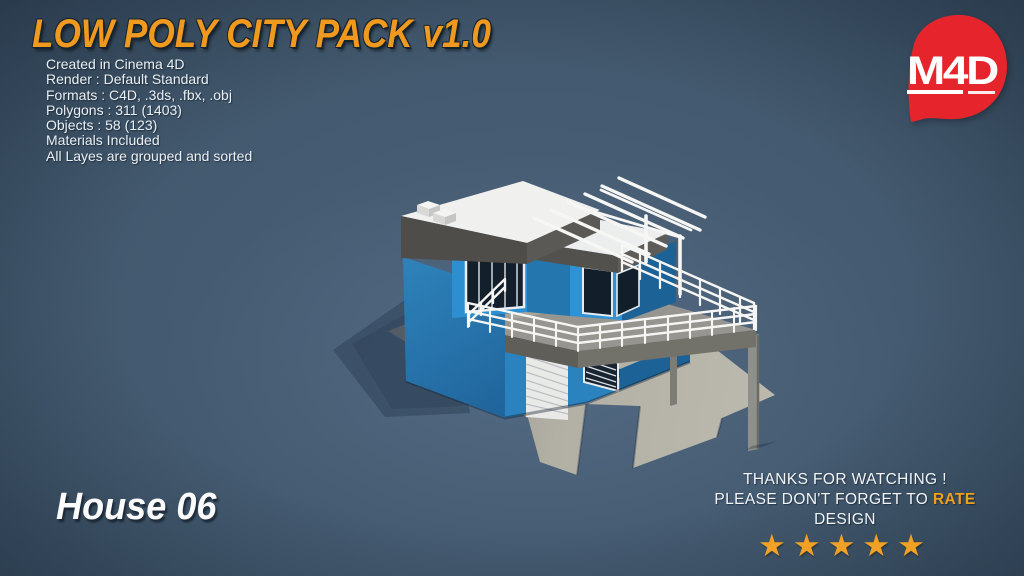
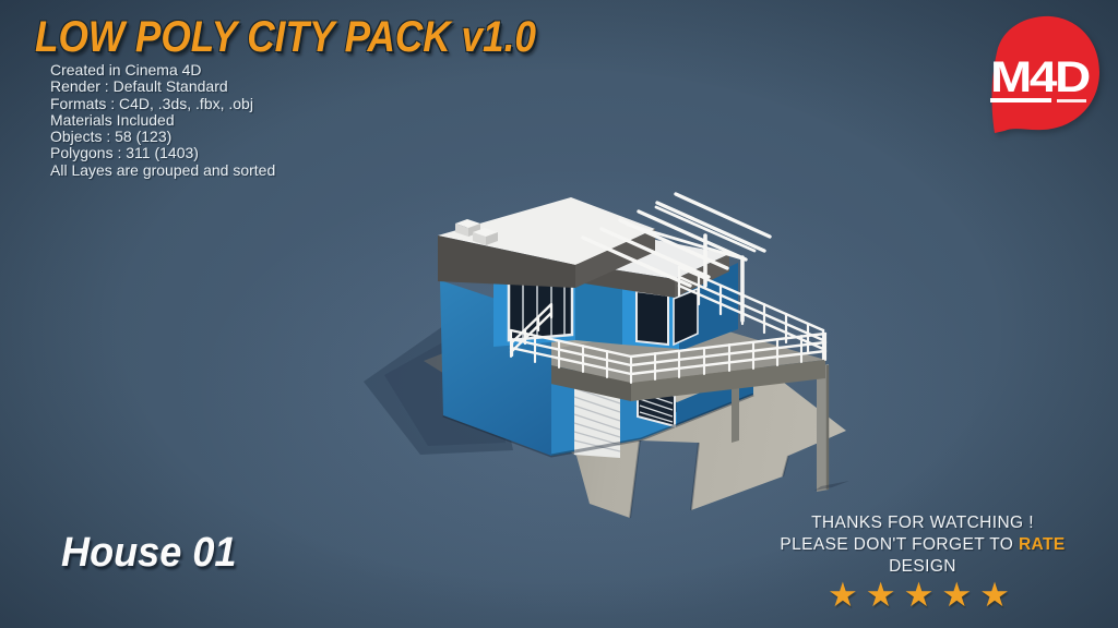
  LOW POLY CITY PACK v1.0
  Created in Cinema 4D
  Render : Default Standard
  Formats : C4D, .3ds, .fbx, .obj
- Polygons : 311 (1403)
+ Materials Included
  Objects : 58 (123)
- Materials Included
+ Polygons : 311 (1403)
  All Layes are grouped and sorted
  M4D
- House 06
+ House 01
  THANKS FOR WATCHING !
  PLEASE DON'T FORGET TO RATE DESIGN
  ★★★★★
